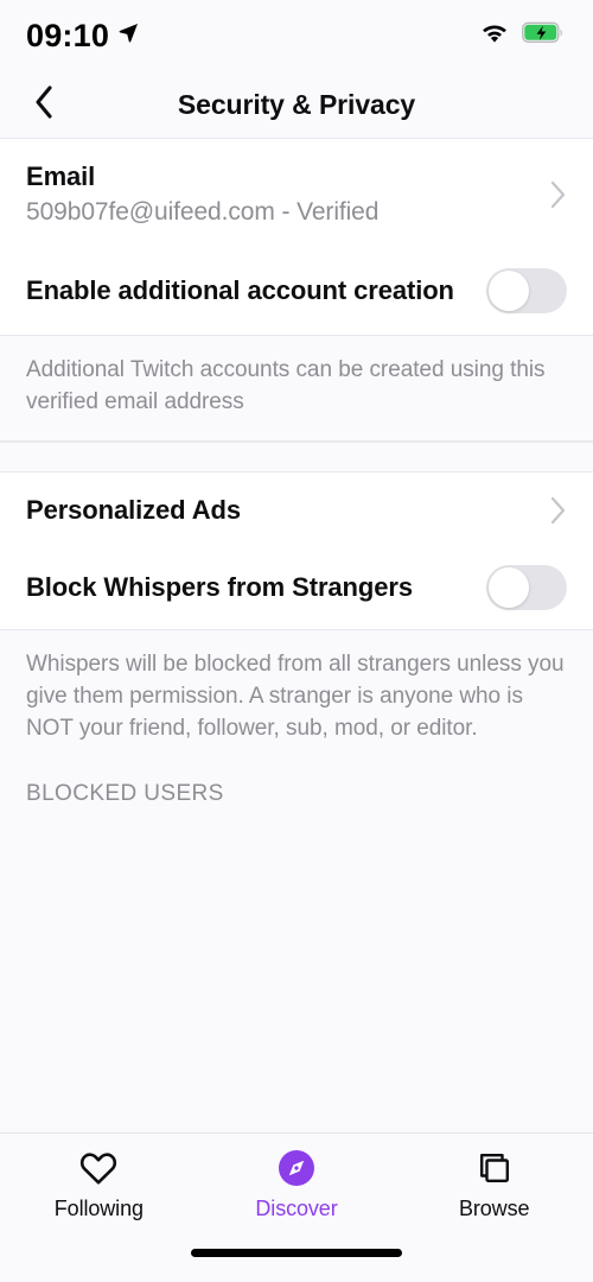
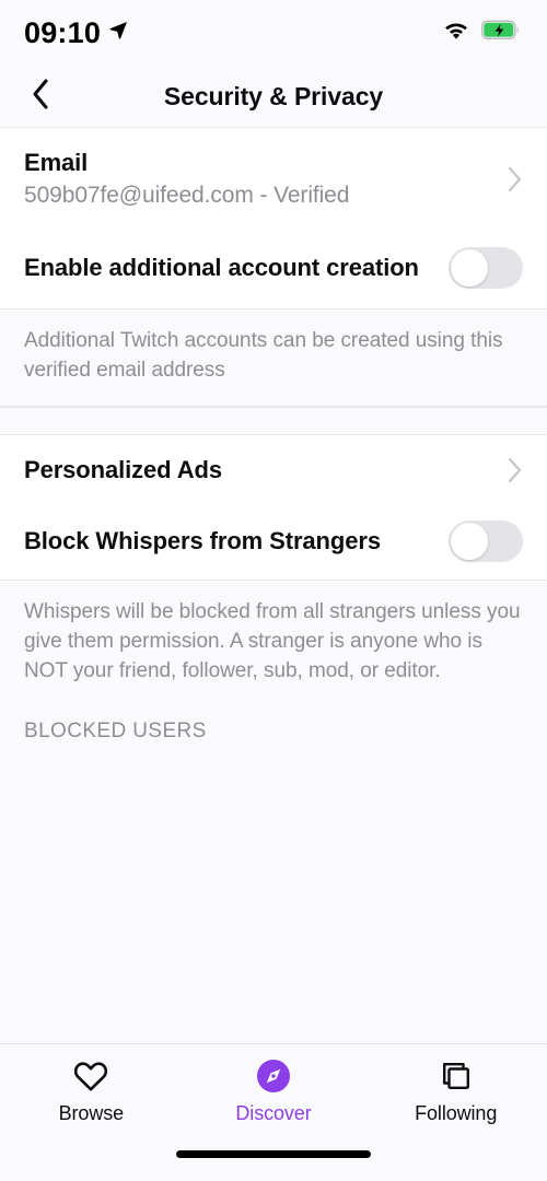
  09:10
  Security & Privacy
  Email
  509b07fe@uifeed.com - Verified
  Enable additional account creation
  Additional Twitch accounts can be created using this verified email address
  Personalized Ads
  Block Whispers from Strangers
  Whispers will be blocked from all strangers unless you give them permission. A stranger is anyone who is NOT your friend, follower, sub, mod, or editor.
  BLOCKED USERS
- Following
+ Browse
  Discover
- Browse
+ Following
